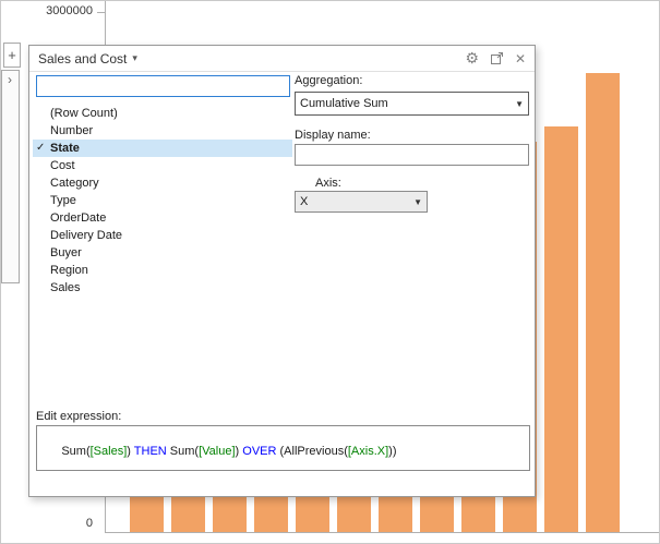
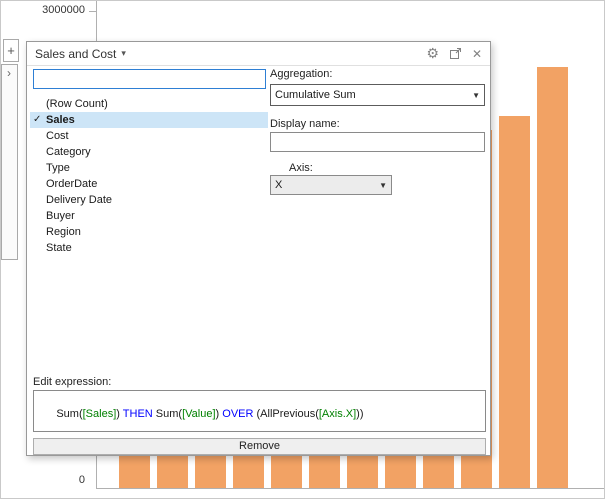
  3000000
  0
  +
  ›
  Sales and Cost
  ▾
  ⚙
  ✕
  (Row Count)
- Number
  ✓
- State
+ Sales
  Cost
  Category
  Type
  OrderDate
  Delivery Date
  Buyer
  Region
- Sales
+ State
  Aggregation:
  Cumulative Sum
  ▼
  Display name:
  Axis:
  X
  ▼
  Edit expression:
  Sum([Sales]) THEN Sum([Value]) OVER (AllPrevious([Axis.X]))
+ Remove
